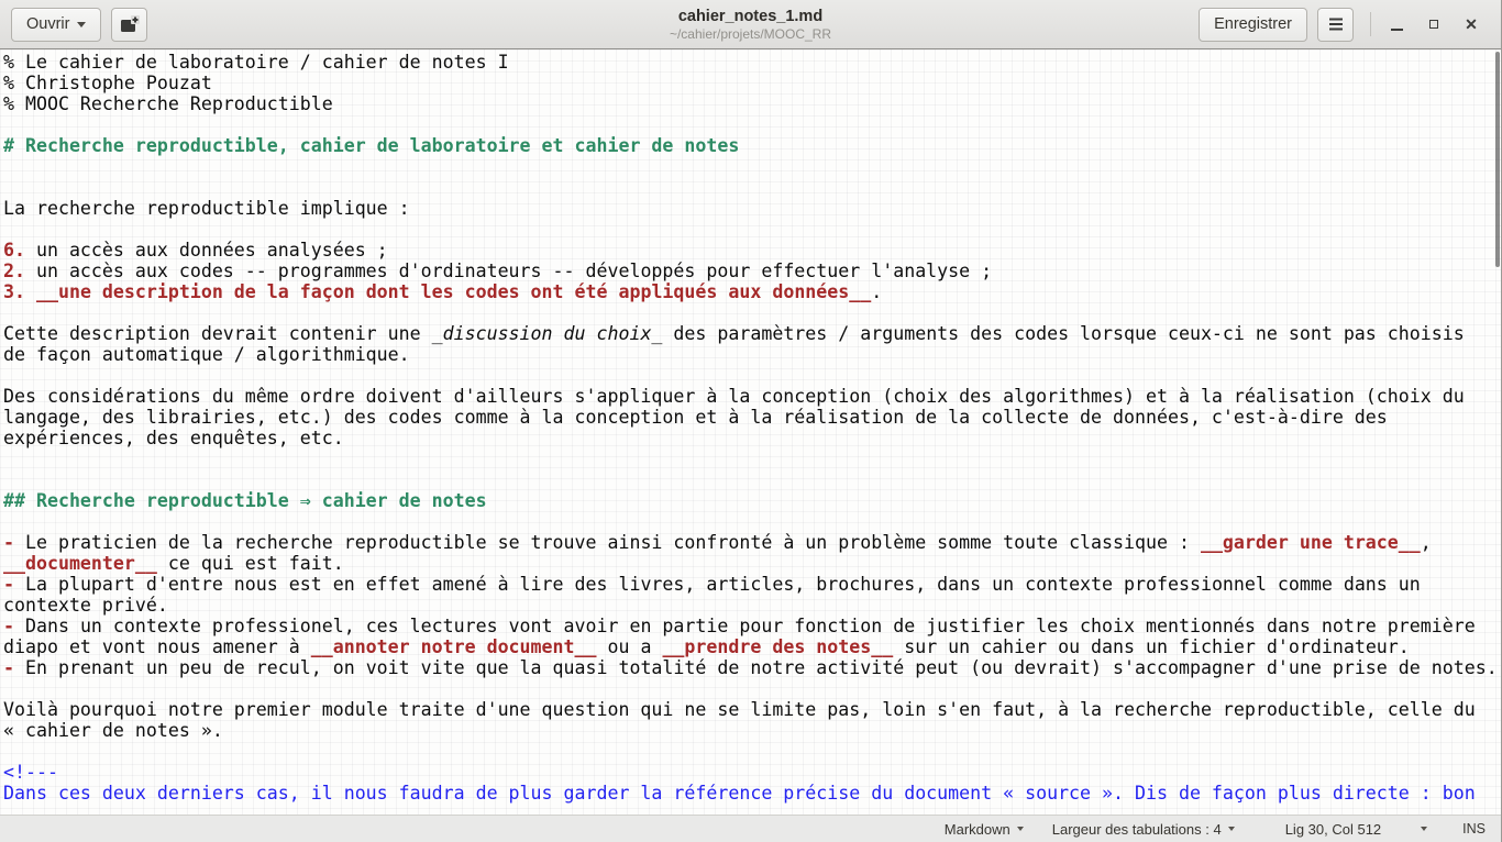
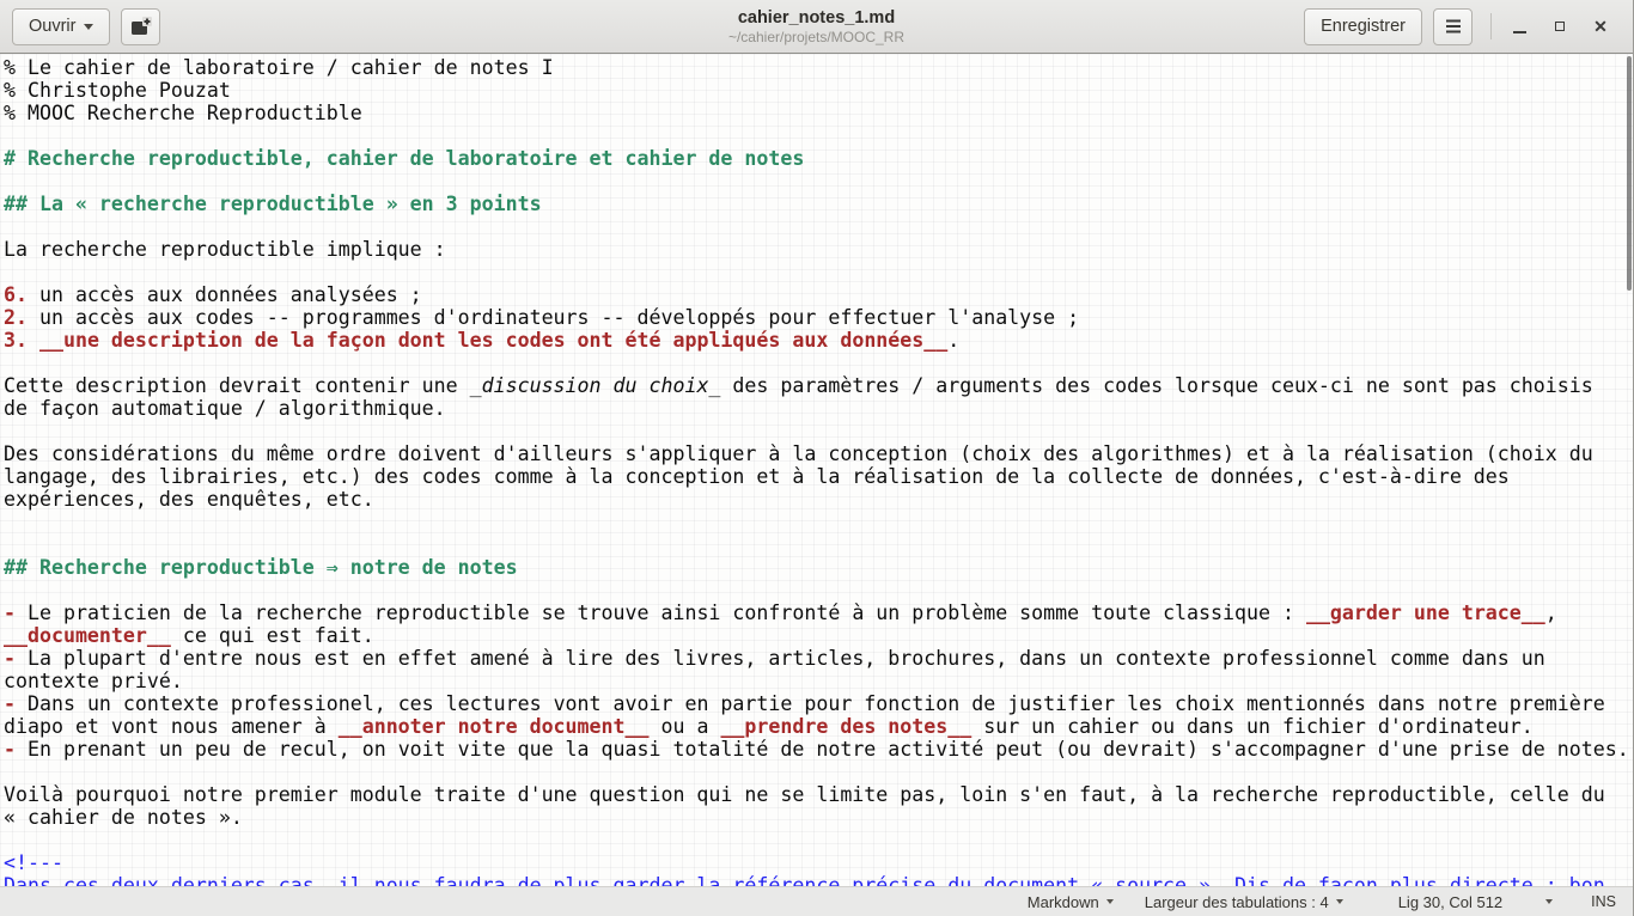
  Ouvrir
  cahier_notes_1.md
  ~/cahier/projets/MOOC_RR
  Enregistrer
  ✕
  % Le cahier de laboratoire / cahier de notes I
  % Christophe Pouzat
  % MOOC Recherche Reproductible
  # Recherche reproductible, cahier de laboratoire et cahier de notes
+ ## La « recherche reproductible » en 3 points
  La recherche reproductible implique :
  6. un accès aux données analysées ;
  2. un accès aux codes -- programmes d'ordinateurs -- développés pour effectuer l'analyse ;
  3. __une description de la façon dont les codes ont été appliqués aux données__.
  Cette description devrait contenir une _discussion du choix_ des paramètres / arguments des codes lorsque ceux-ci ne sont pas choisis
  de façon automatique / algorithmique.
  Des considérations du même ordre doivent d'ailleurs s'appliquer à la conception (choix des algorithmes) et à la réalisation (choix du
  langage, des librairies, etc.) des codes comme à la conception et à la réalisation de la collecte de données, c'est-à-dire des
  expériences, des enquêtes, etc.
- ## Recherche reproductible ⇒ cahier de notes
+ ## Recherche reproductible ⇒ notre de notes
  - Le praticien de la recherche reproductible se trouve ainsi confronté à un problème somme toute classique : __garder une trace__,
  __documenter__ ce qui est fait.
  - La plupart d'entre nous est en effet amené à lire des livres, articles, brochures, dans un contexte professionnel comme dans un
  contexte privé.
  - Dans un contexte professionel, ces lectures vont avoir en partie pour fonction de justifier les choix mentionnés dans notre première
  diapo et vont nous amener à __annoter notre document__ ou a __prendre des notes__ sur un cahier ou dans un fichier d'ordinateur.
  - En prenant un peu de recul, on voit vite que la quasi totalité de notre activité peut (ou devrait) s'accompagner d'une prise de notes.
  Voilà pourquoi notre premier module traite d'une question qui ne se limite pas, loin s'en faut, à la recherche reproductible, celle du
  « cahier de notes ».
  <!---
  Dans ces deux derniers cas, il nous faudra de plus garder la référence précise du document « source ». Dis de façon plus directe : bon
  Markdown
  Largeur des tabulations : 4
  Lig 30, Col 512
  INS
